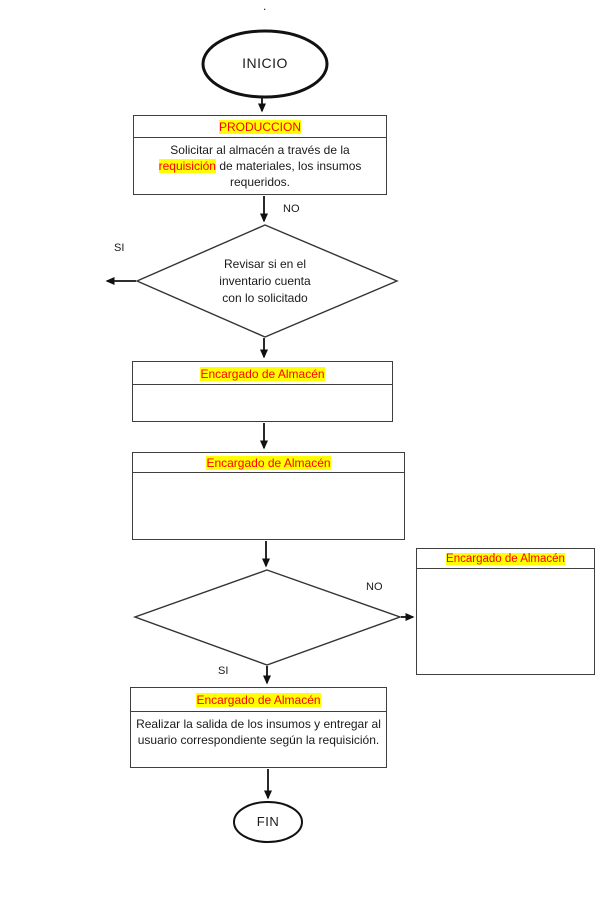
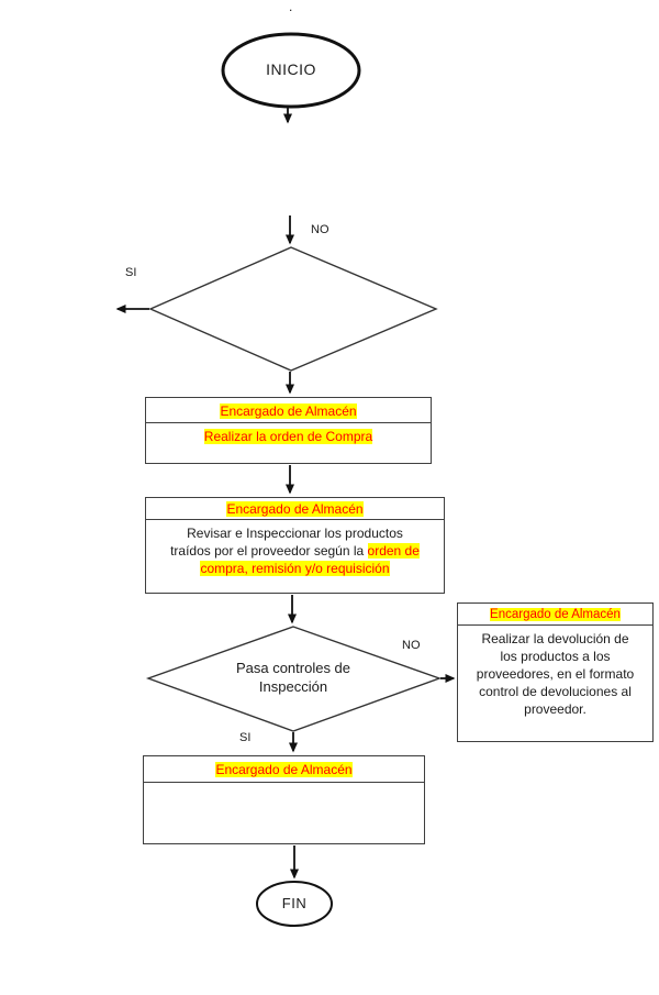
  .
  INICIO
- PRODUCCION
- Solicitar al almacén a través de la requisición de materiales, los insumos requeridos.
  NO
  SI
- Revisar si en el inventario cuenta con lo solicitado
  Encargado de Almacén
+ Realizar la orden de Compra
  Encargado de Almacén
+ Revisar e Inspeccionar los productos traídos por el proveedor según la orden de compra, remisión y/o requisición
  NO
+ Pasa controles de Inspección
  SI
  Encargado de Almacén
+ Realizar la devolución de los productos a los proveedores, en el formato control de devoluciones al proveedor.
  Encargado de Almacén
- Realizar la salida de los insumos y entregar al usuario correspondiente según la requisición.
  FIN
